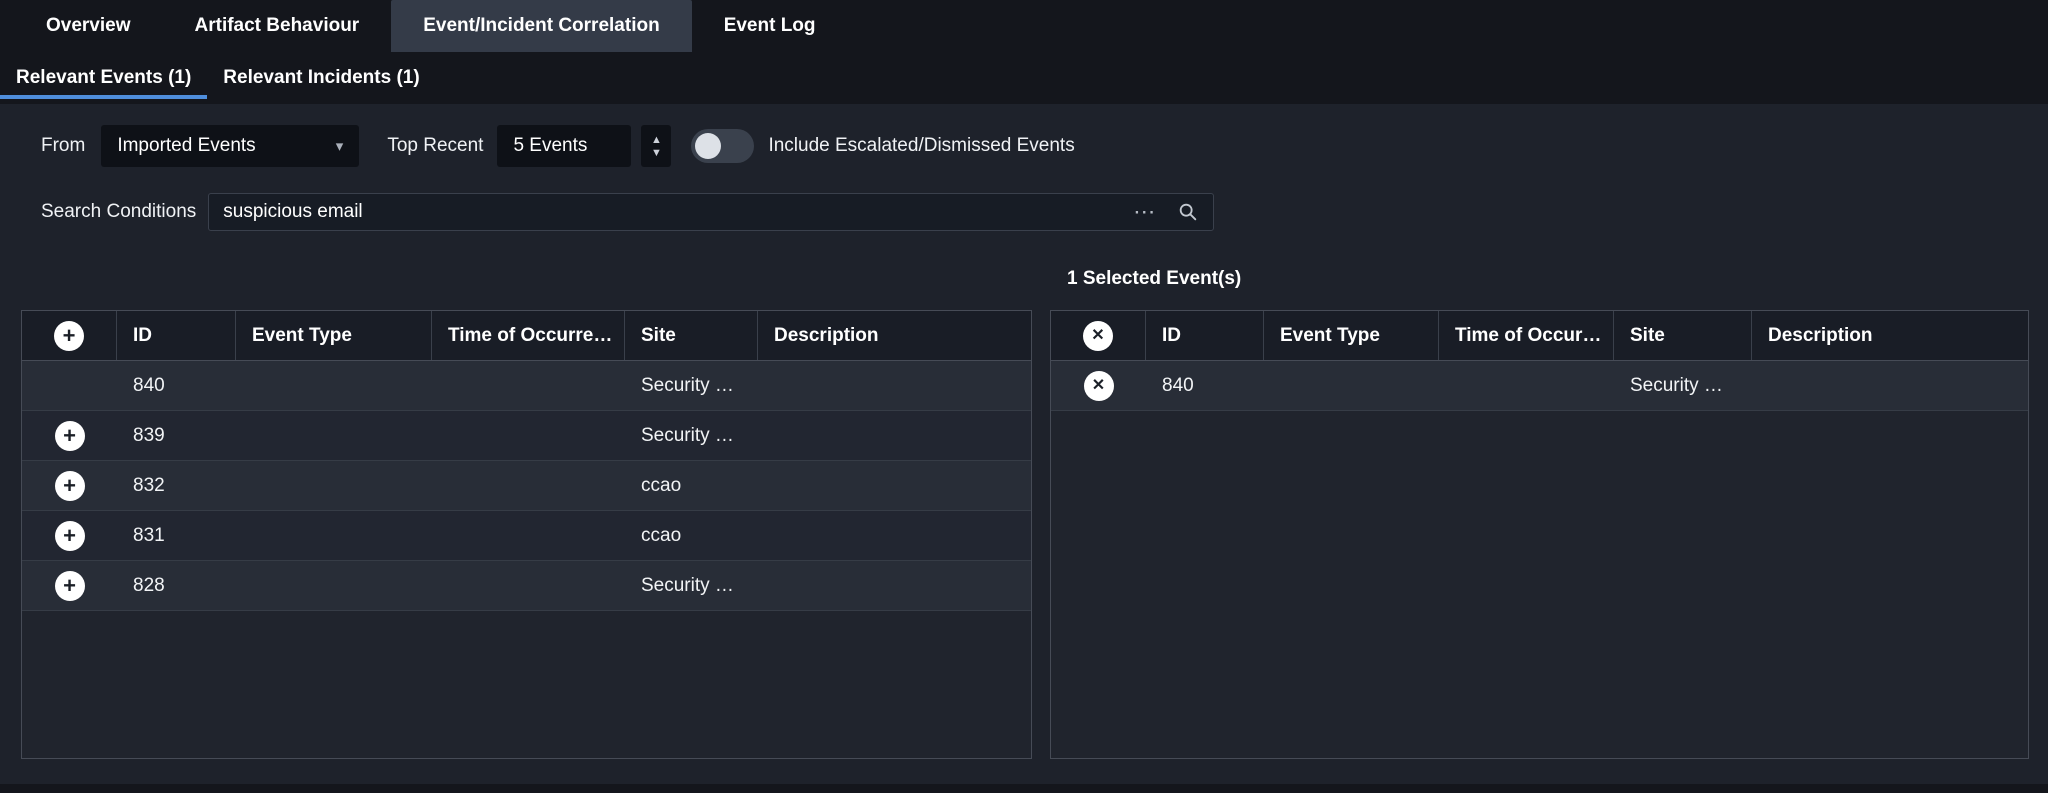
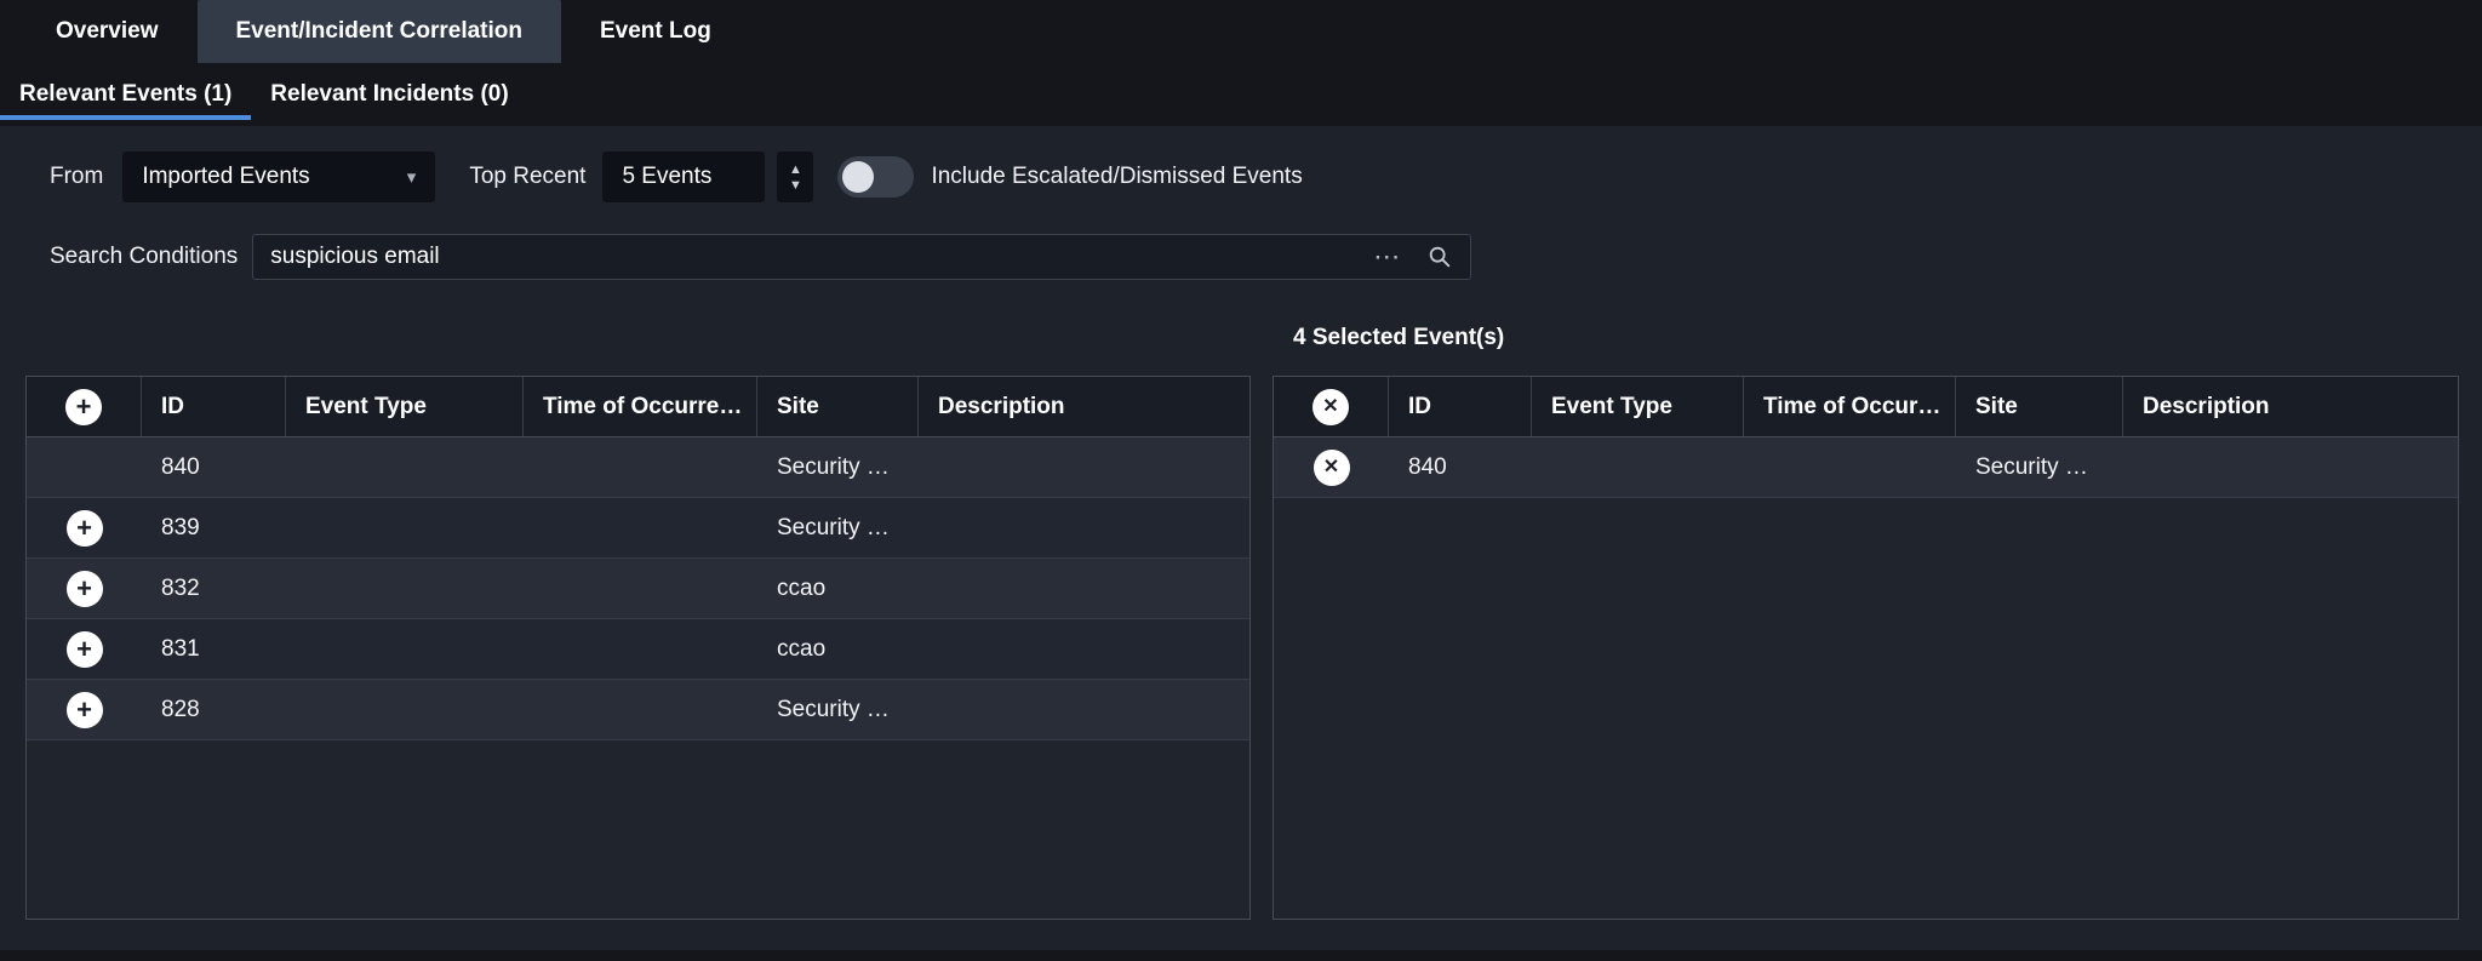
  Overview
- Artifact Behaviour
  Event/Incident Correlation
  Event Log
  Relevant Events (1)
- Relevant Incidents (1)
+ Relevant Incidents (0)
  From
  Imported Events
  ▾
  Top Recent
  5 Events
  ▲
  ▼
  Include Escalated/Dismissed Events
  Search Conditions
  suspicious email
  ⋯
- 1 Selected Event(s)
+ 4 Selected Event(s)
  +
  ID
  Event Type
  Time of Occurre…
  Site
  Description
  840
  Security …
  +
  839
  Security …
  +
  832
  ccao
  +
  831
  ccao
  +
  828
  Security …
  ✕
  ID
  Event Type
  Time of Occur…
  Site
  Description
  ✕
  840
  Security …
